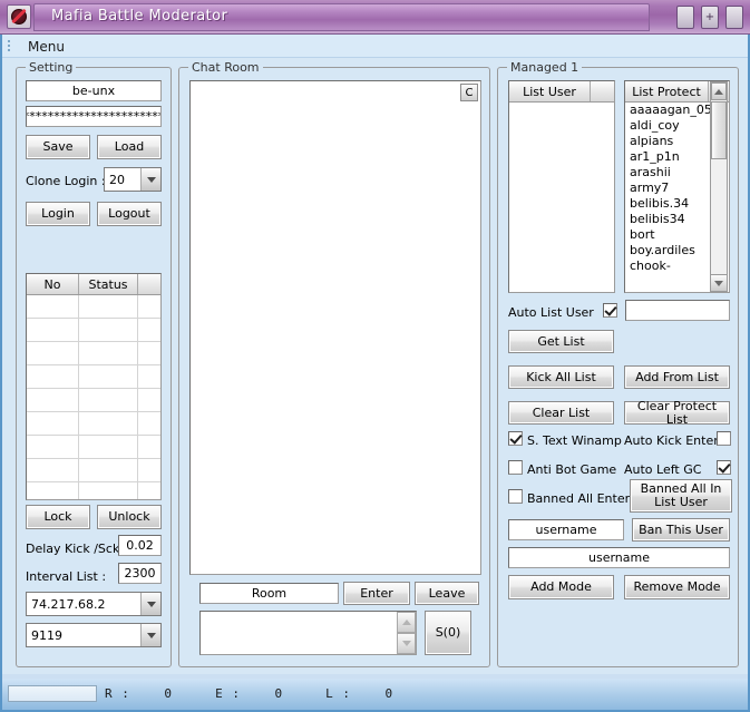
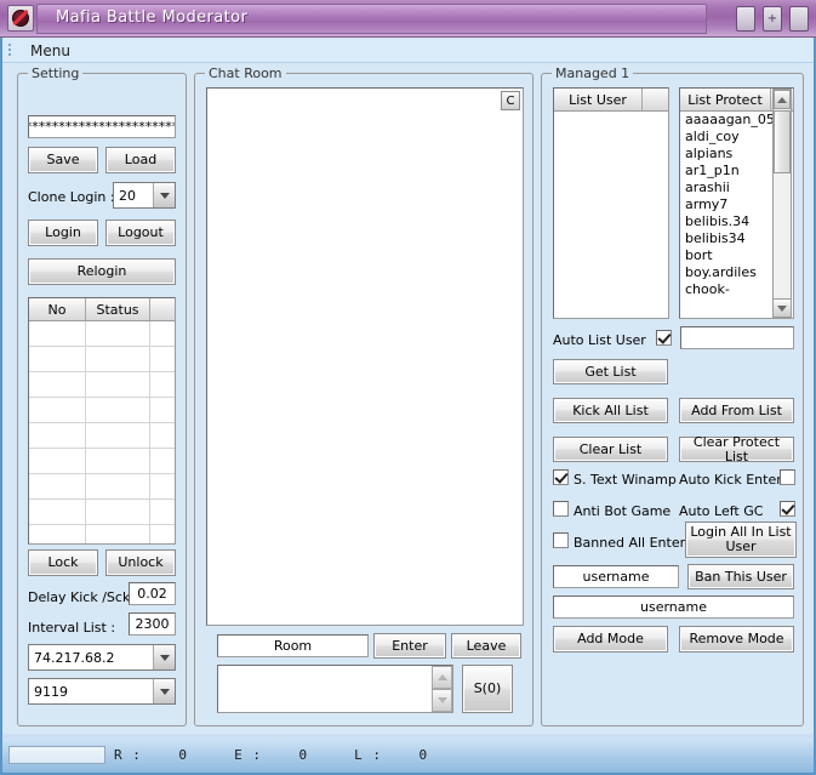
  Mafia Battle Moderator
  +
  Menu
  Setting
- be-unx
  ***********************
  Save
  Load
  Clone Login
  20
  Login
  Logout
+ Relogin
  No
  Status
  Lock
  Unlock
  Delay Kick /Sck
  0.02
  Interval List :
  2300
  74.217.68.2
  9119
  Chat Room
  C
  Room
  Enter
  Leave
  S(0)
  Managed 1
  List User
  List Protect
  aaaaagan_05
  aldi_coy
  alpians
  ar1_p1n
  arashii
  army7
  belibis.34
  belibis34
  bort
  boy.ardiles
  chook-
  Auto List User
  Get List
  Kick All List
  Add From List
  Clear List
  Clear Protect List
  S. Text Winamp
  Auto Kick Ente
  Anti Bot Game
  Auto Left GC
  Banned All Enter
- Banned All In List User
+ Login All In List User
  username
  Ban This User
  username
  Add Mode
  Remove Mode
  R : 0 E : 0 L : 0
